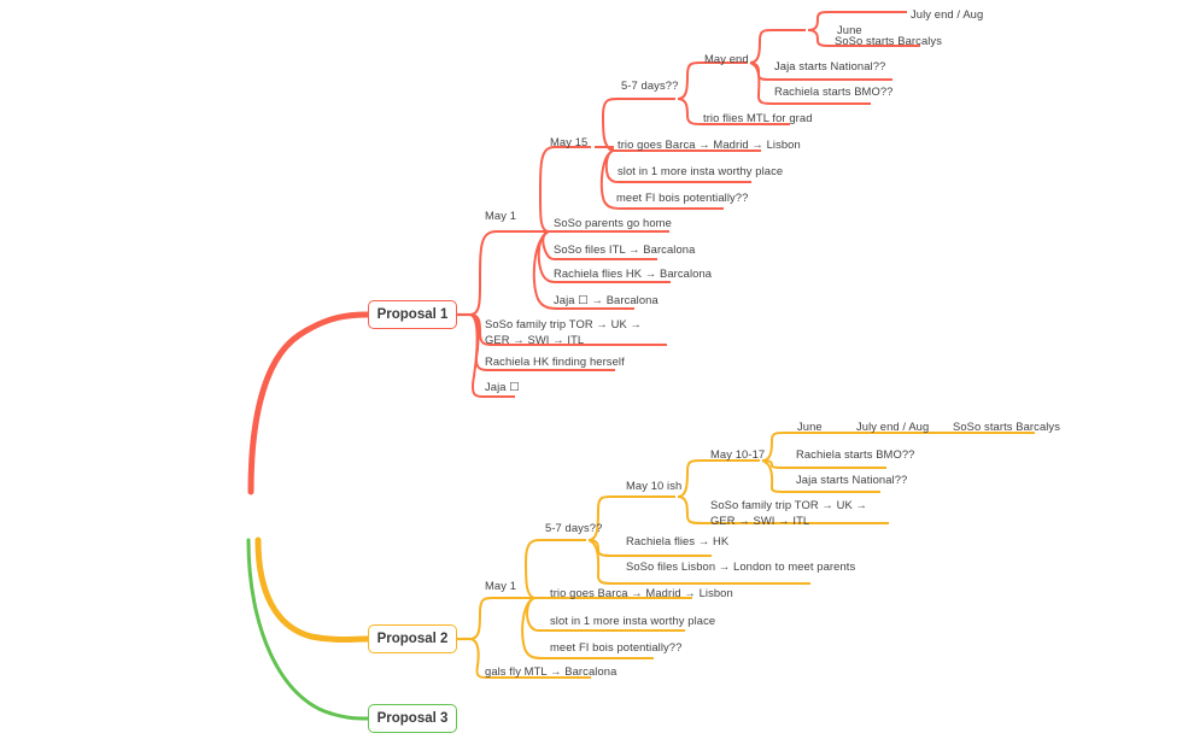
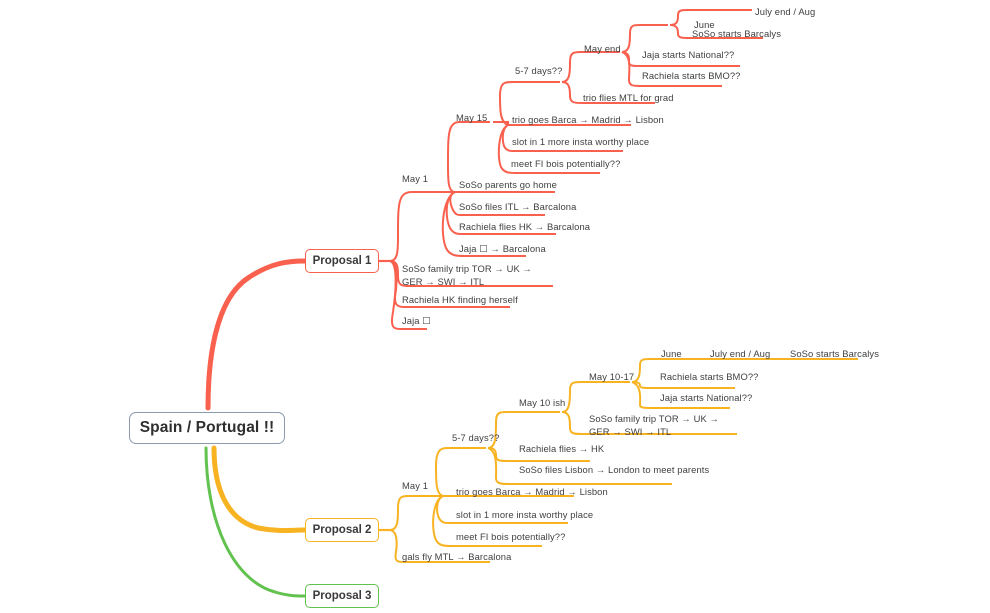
+ Spain / Portugal !!
  Proposal 1
  Proposal 2
  Proposal 3
  July end / Aug
  June
  SoSo starts Barcalys
  May end
  Jaja starts National??
  5-7 days??
  Rachiela starts BMO??
  trio flies MTL for grad
  May 15
  trio goes Barca → Madrid → Lisbon
  slot in 1 more insta worthy place
  meet FI bois potentially??
  May 1
  SoSo parents go home
  SoSo files ITL → Barcalona
  Rachiela flies HK → Barcalona
  Jaja ☐ → Barcalona
  SoSo family trip TOR → UK → GER → SWI → ITL
  Rachiela HK finding herself
  Jaja ☐
  June
  July end / Aug
  SoSo starts Barcalys
  May 10-17
  Rachiela starts BMO??
  Jaja starts National??
  May 10 ish
  SoSo family trip TOR → UK → GER → SWI → ITL
  5-7 days??
  Rachiela flies → HK
  SoSo files Lisbon → London to meet parents
  May 1
  trio goes Barca → Madrid → Lisbon
  slot in 1 more insta worthy place
  meet FI bois potentially??
  gals fly MTL → Barcalona
